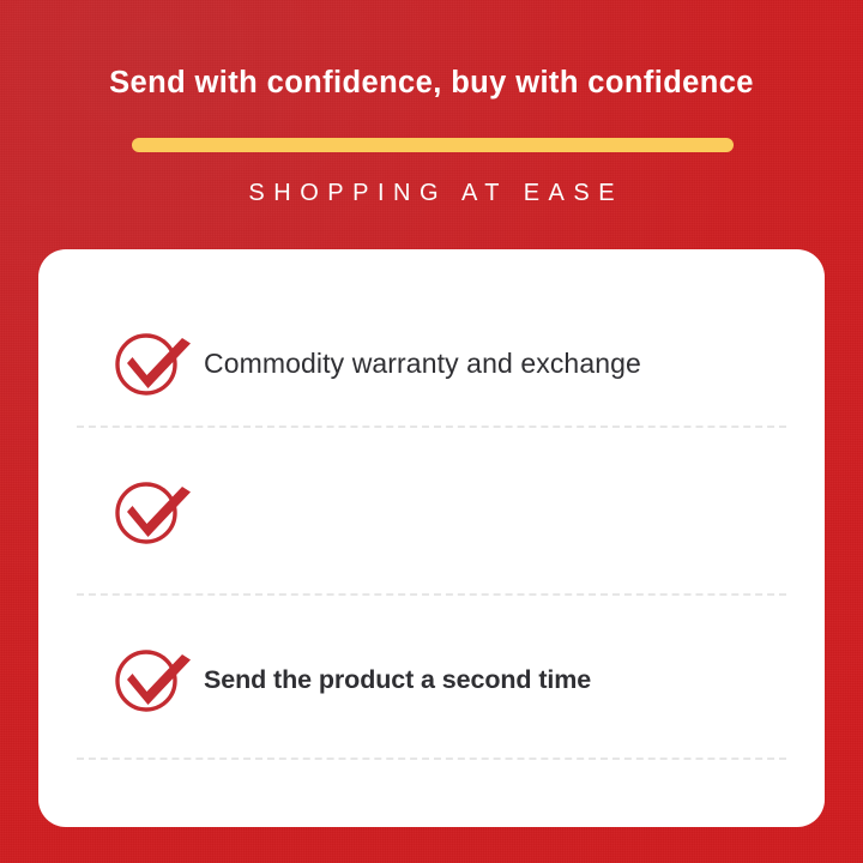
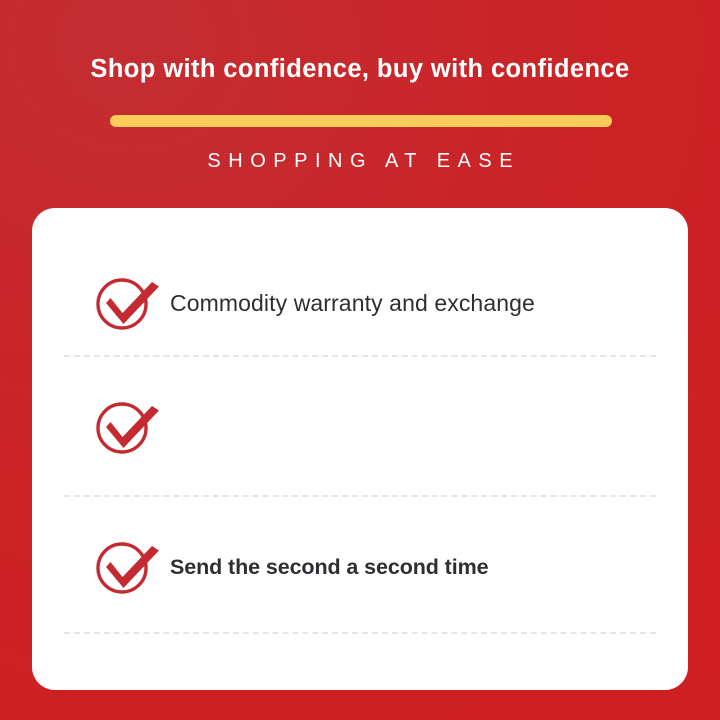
- Send with confidence, buy with confidence
+ Shop with confidence, buy with confidence
  SHOPPING AT EASE
  Commodity warranty and exchange
- Send the product a second time
+ Send the second a second time
